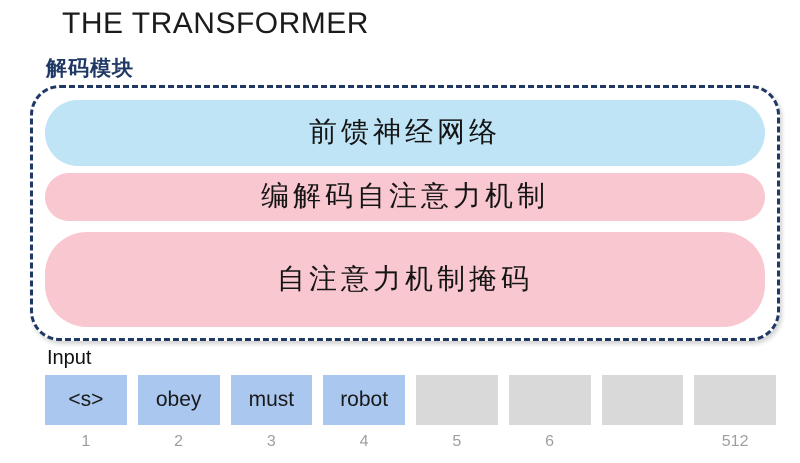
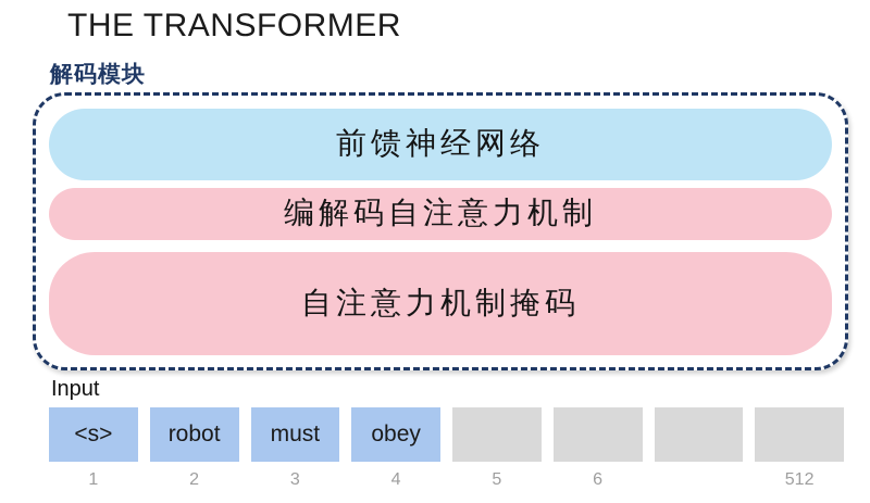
  THE TRANSFORMER
  解码模块
  前馈神经网络
  编解码自注意力机制
  自注意力机制掩码
  Input
  <s>
- obey
+ robot
  must
- robot
+ obey
  1
  2
  3
  4
  5
  6
  512
